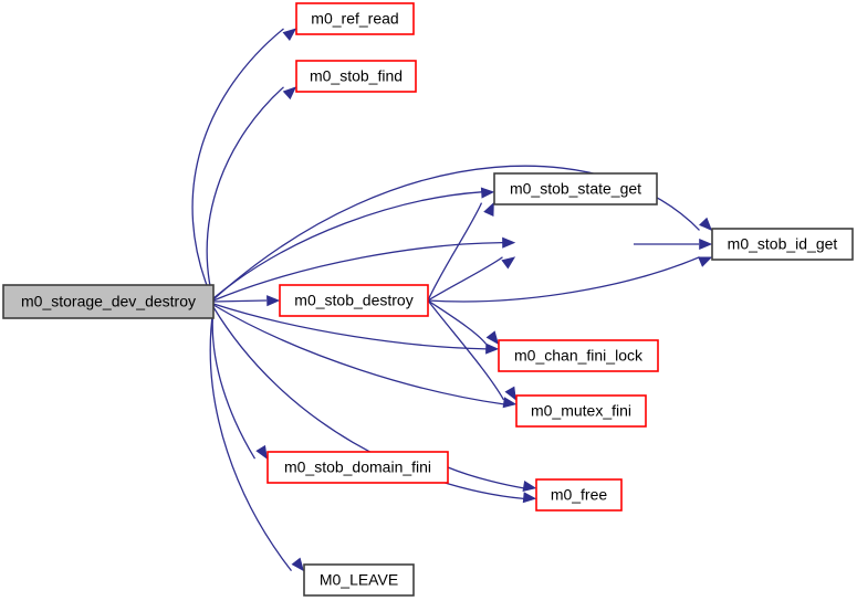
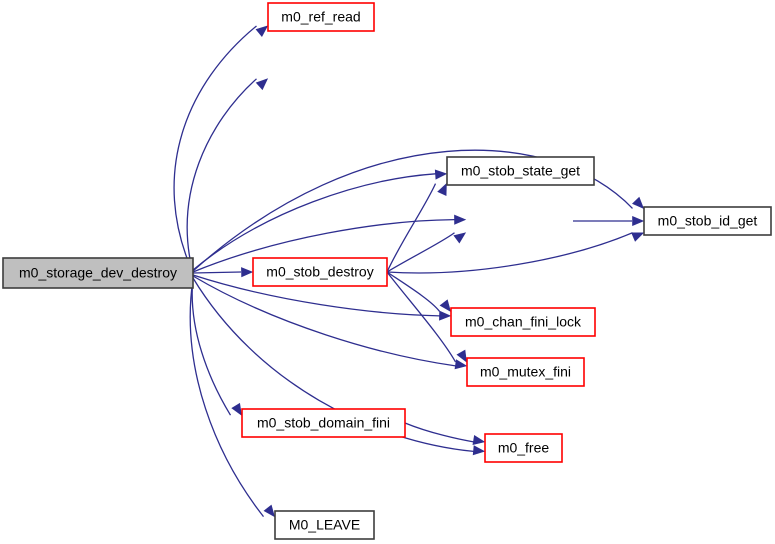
  m0_storage_dev_destroy
  m0_ref_read
- m0_stob_find
  m0_stob_state_get
  m0_stob_id_get
  m0_stob_destroy
  m0_chan_fini_lock
  m0_mutex_fini
  m0_stob_domain_fini
  m0_free
  M0_LEAVE
